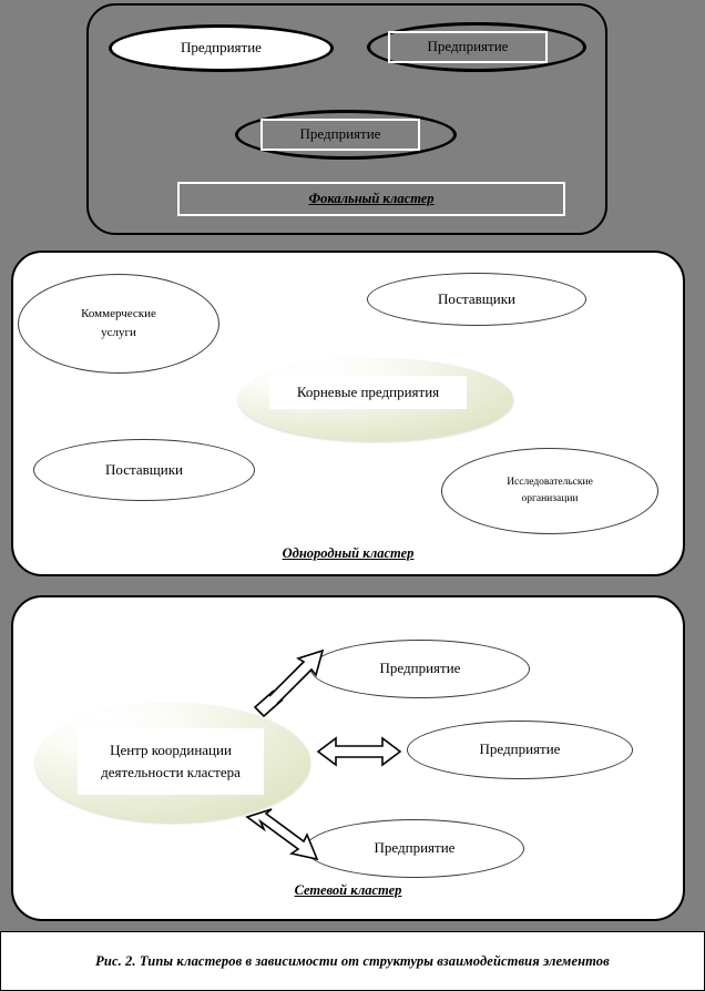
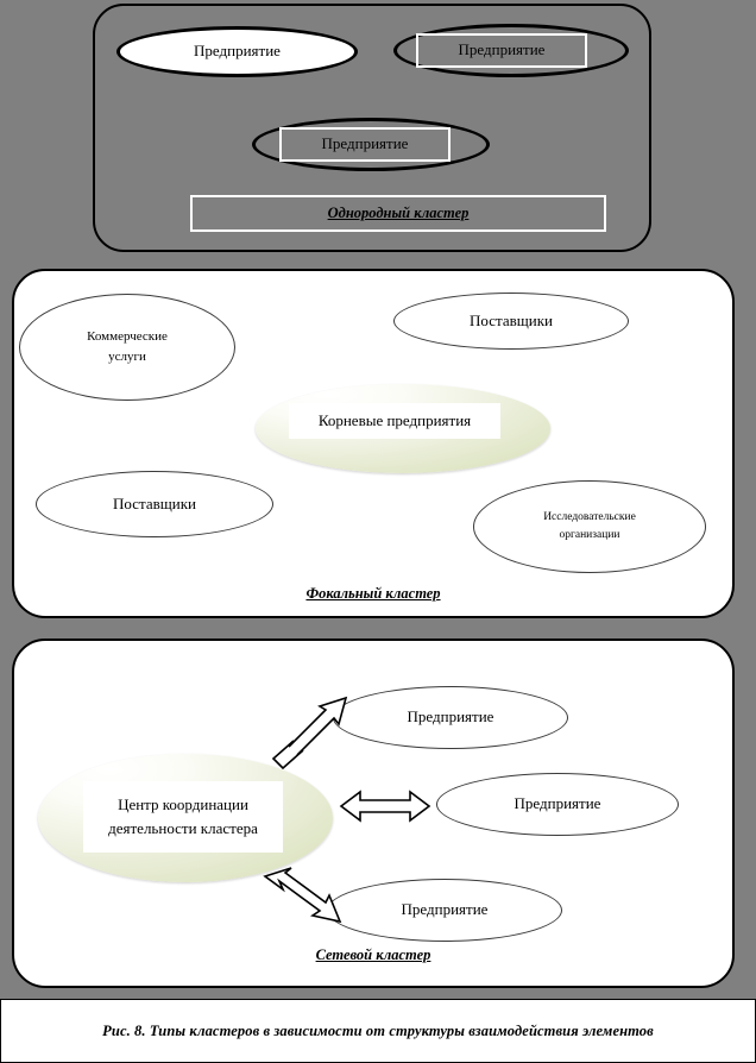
  Предприятие
  Предприятие
  Предприятие
- Фокальный кластер
+ Однородный кластер
  Коммерческие
  услуги
  Поставщики
  Поставщики
  Исследовательские
  организации
  Корневые предприятия
- Однородный кластер
+ Фокальный кластер
  Предприятие
  Предприятие
  Предприятие
  Центр координации
  деятельности кластера
  Сетевой кластер
- Рис. 2. Типы кластеров в зависимости от структуры взаимодействия элементов
+ Рис. 8. Типы кластеров в зависимости от структуры взаимодействия элементов
